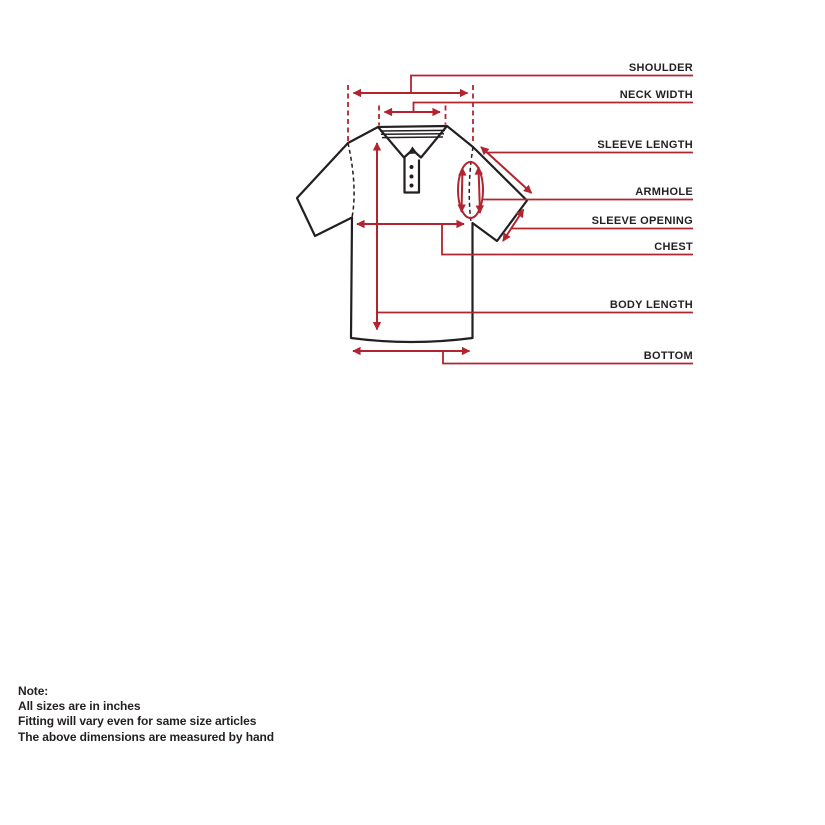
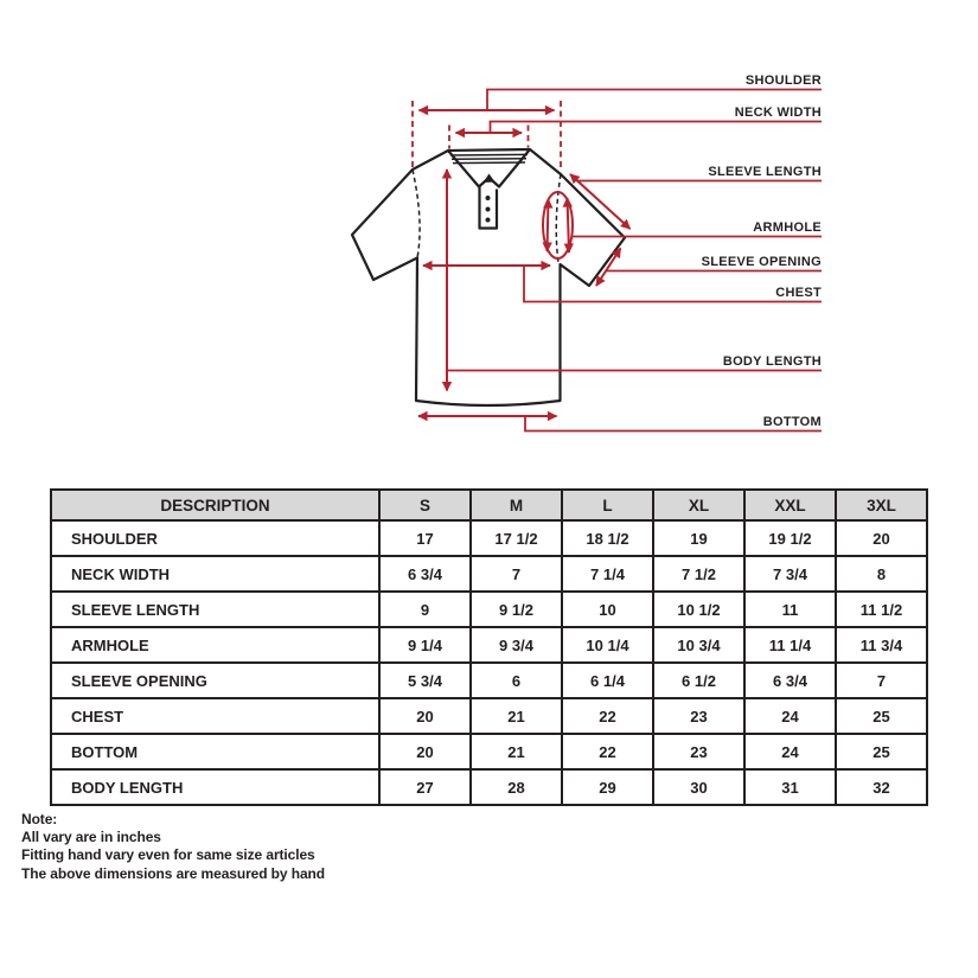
  SHOULDER
  NECK WIDTH
  SLEEVE LENGTH
  ARMHOLE
  SLEEVE OPENING
  CHEST
  BODY LENGTH
  BOTTOM
+ DESCRIPTION	S	M	L	XL	XXL	3XL
+ SHOULDER	17	17 1/2	18 1/2	19	19 1/2	20
+ NECK WIDTH	6 3/4	7	7 1/4	7 1/2	7 3/4	8
+ SLEEVE LENGTH	9	9 1/2	10	10 1/2	11	11 1/2
+ ARMHOLE	9 1/4	9 3/4	10 1/4	10 3/4	11 1/4	11 3/4
+ SLEEVE OPENING	5 3/4	6	6 1/4	6 1/2	6 3/4	7
+ CHEST	20	21	22	23	24	25
+ BOTTOM	20	21	22	23	24	25
+ BODY LENGTH	27	28	29	30	31	32
  Note:
- All sizes are in inches
+ All vary are in inches
- Fitting will vary even for same size articles
+ Fitting hand vary even for same size articles
  The above dimensions are measured by hand
